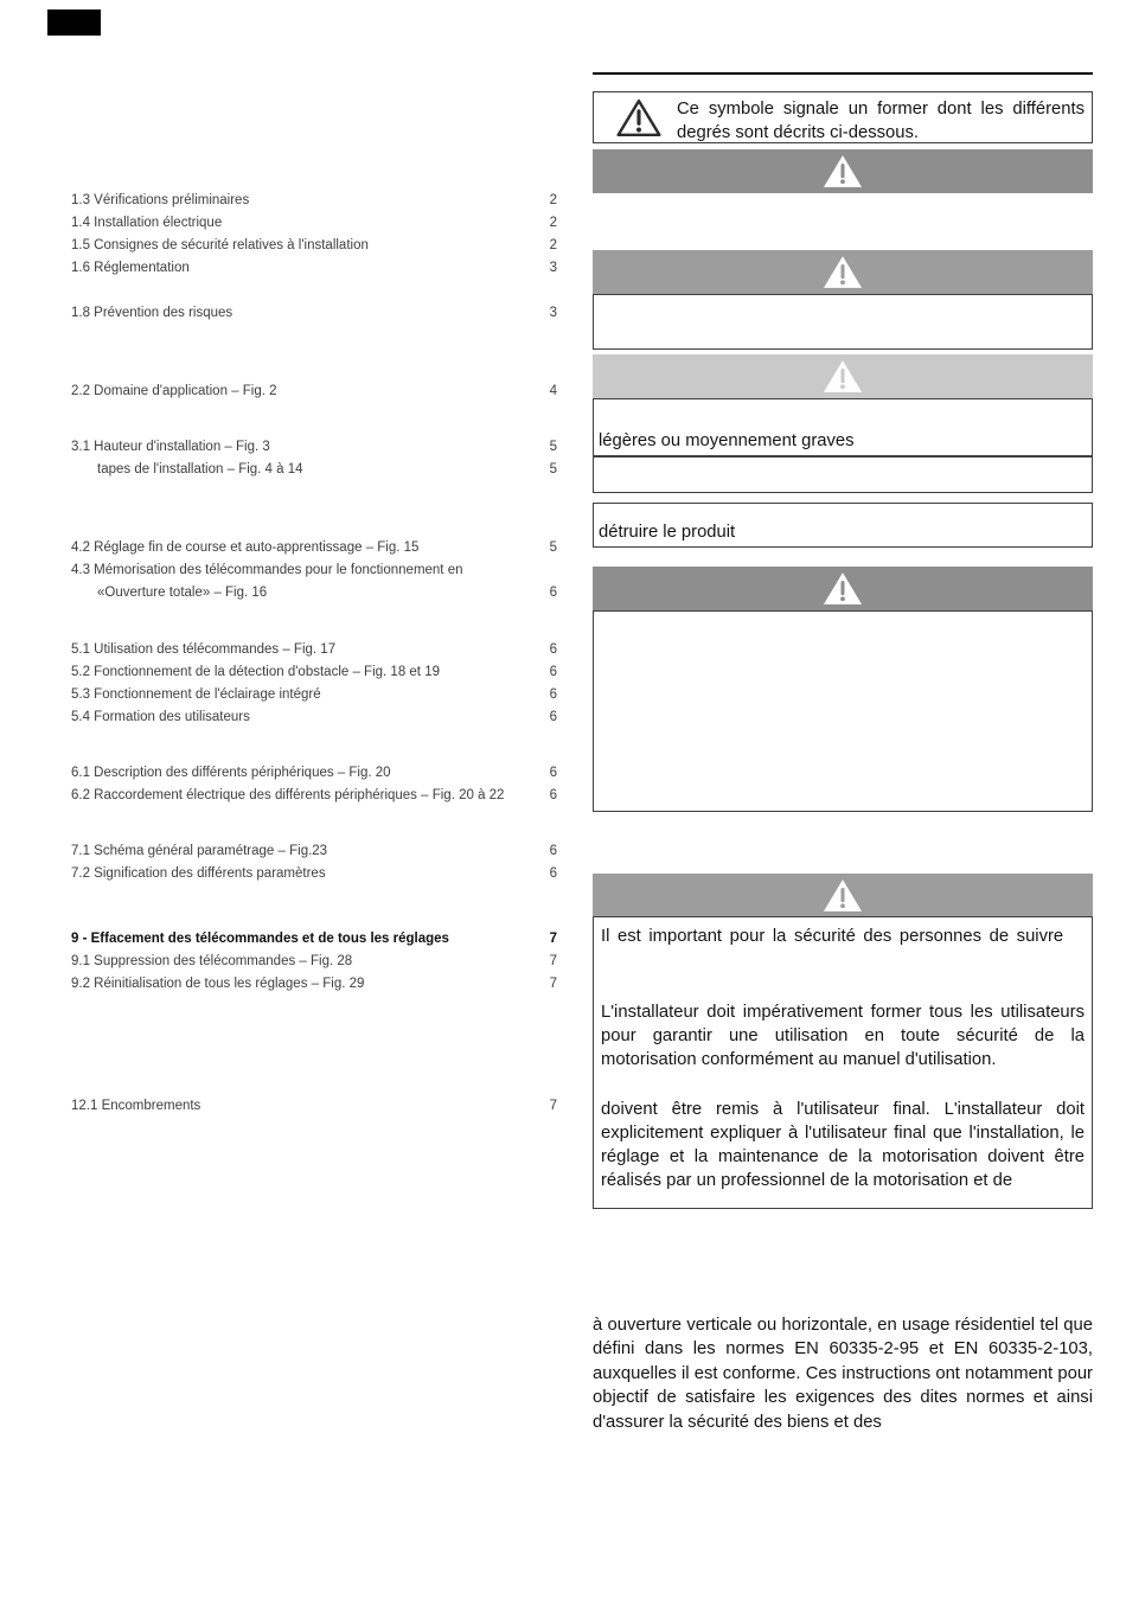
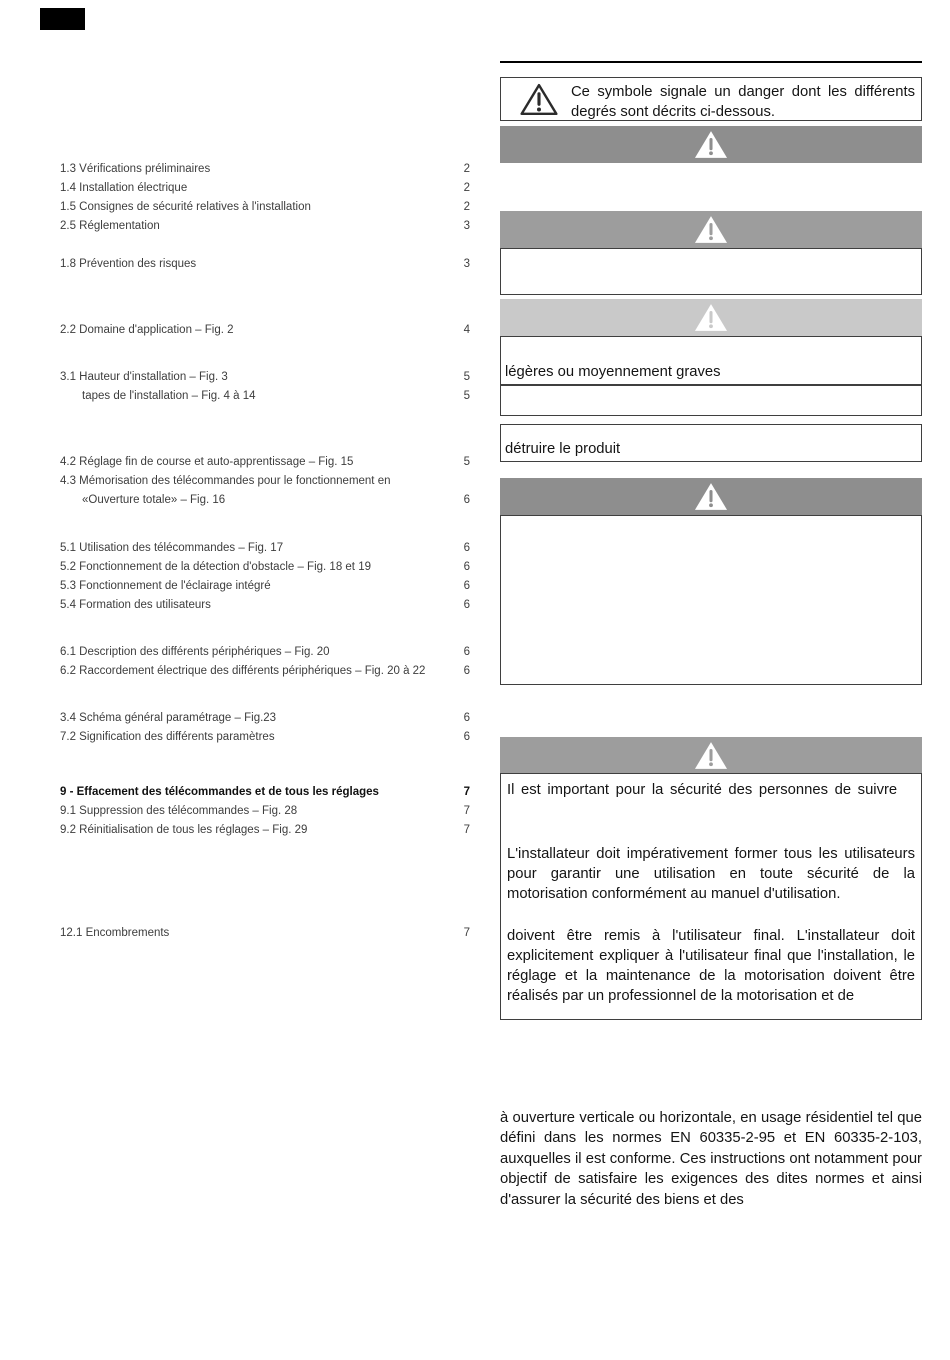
  1.3 Vérifications préliminaires
  2
  1.4 Installation électrique
  2
  1.5 Consignes de sécurité relatives à l'installation
  2
- 1.6 Réglementation
+ 2.5 Réglementation
  3
  1.8 Prévention des risques
  3
  2.2 Domaine d'application – Fig. 2
  4
  3.1 Hauteur d'installation – Fig. 3
  5
  tapes de l'installation – Fig. 4 à 14
  5
  4.2 Réglage fin de course et auto-apprentissage – Fig. 15
  5
  4.3 Mémorisation des télécommandes pour le fonctionnement en «Ouverture totale» – Fig. 16
  6
  5.1 Utilisation des télécommandes – Fig. 17
  6
  5.2 Fonctionnement de la détection d'obstacle – Fig. 18 et 19
  6
  5.3 Fonctionnement de l'éclairage intégré
  6
  5.4 Formation des utilisateurs
  6
  6.1 Description des différents périphériques – Fig. 20
  6
  6.2 Raccordement électrique des différents périphériques – Fig. 20 à 22
  6
- 7.1 Schéma général paramétrage – Fig.23
+ 3.4 Schéma général paramétrage – Fig.23
  6
  7.2 Signification des différents paramètres
  6
  9 - Effacement des télécommandes et de tous les réglages
  7
  9.1 Suppression des télécommandes – Fig. 28
  7
  9.2 Réinitialisation de tous les réglages – Fig. 29
  7
  12.1 Encombrements
  7
- Ce symbole signale un former dont les différents degrés sont décrits ci-dessous.
+ Ce symbole signale un danger dont les différents degrés sont décrits ci-dessous.
  légères ou moyennement graves
  détruire le produit
  Il est important pour la sécurité des personnes de suivre
  L'installateur doit impérativement former tous les utilisateurs pour garantir une utilisation en toute sécurité de la motorisation conformément au manuel d'utilisation.
  doivent être remis à l'utilisateur final. L'installateur doit explicitement expliquer à l'utilisateur final que l'installation, le réglage et la maintenance de la motorisation doivent être réalisés par un professionnel de la motorisation et de
  à ouverture verticale ou horizontale, en usage résidentiel tel que défini dans les normes EN 60335-2-95 et EN 60335-2-103, auxquelles il est conforme. Ces instructions ont notamment pour objectif de satisfaire les exigences des dites normes et ainsi d'assurer la sécurité des biens et des
